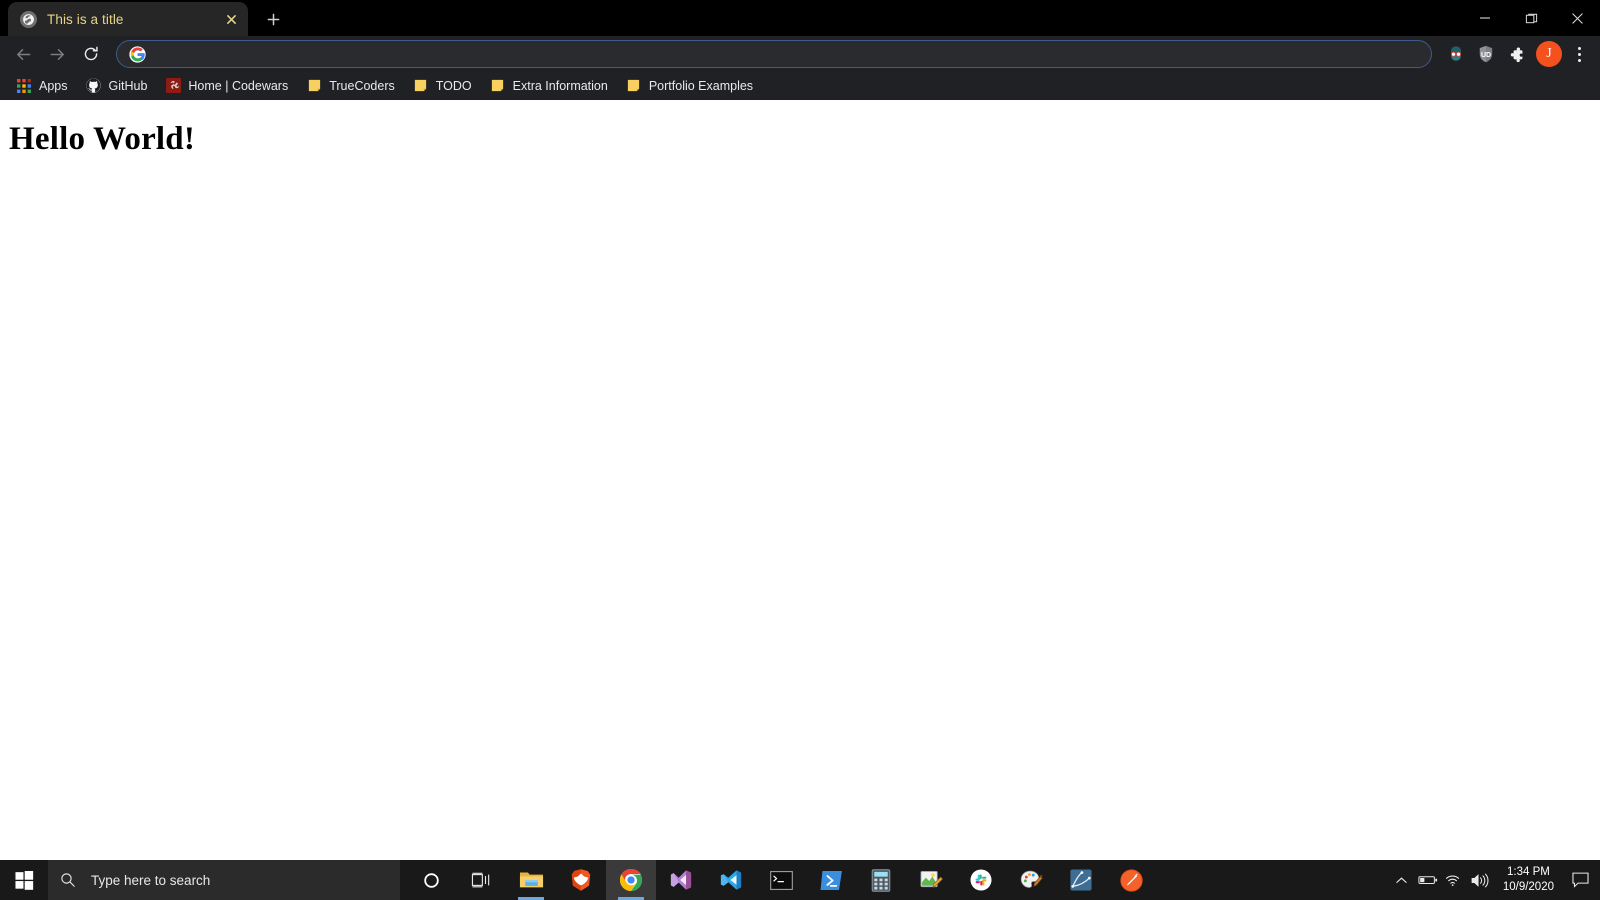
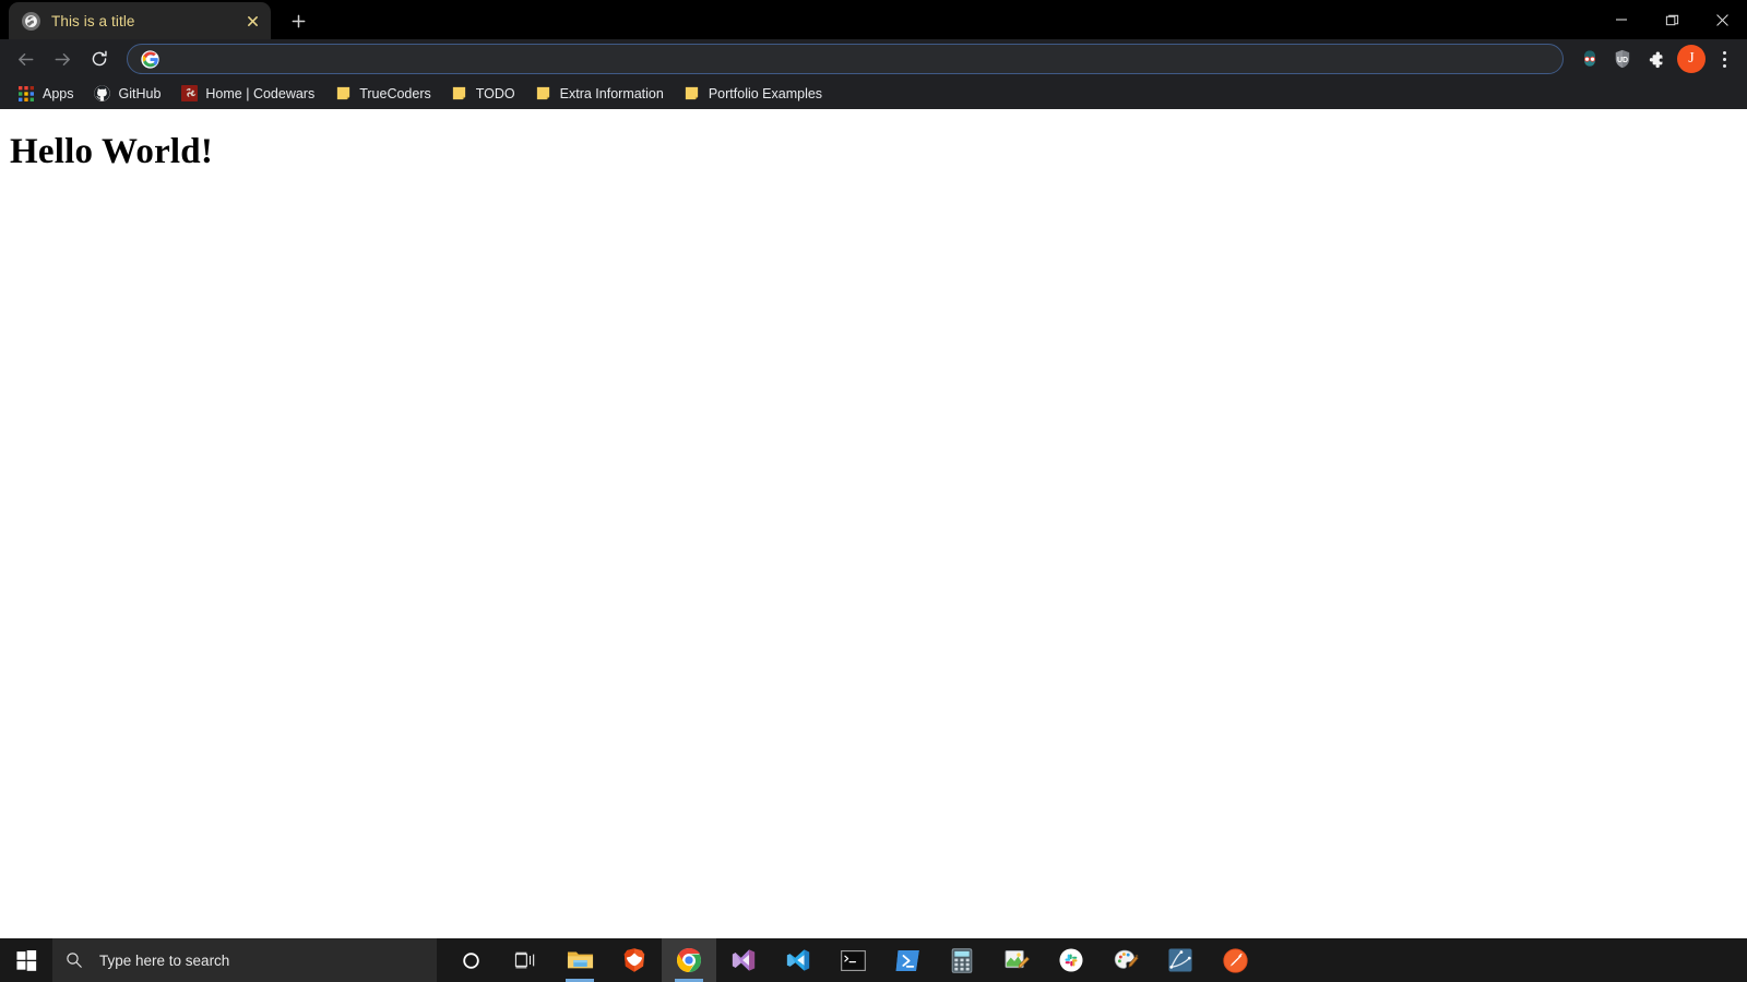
  This is a title
  J
  Apps
  GitHub
  Home | Codewars
  TrueCoders
  TODO
  Extra Information
  Portfolio Examples
  Hello World!
  Type here to search
- 1:34 PM
- 10/9/2020
